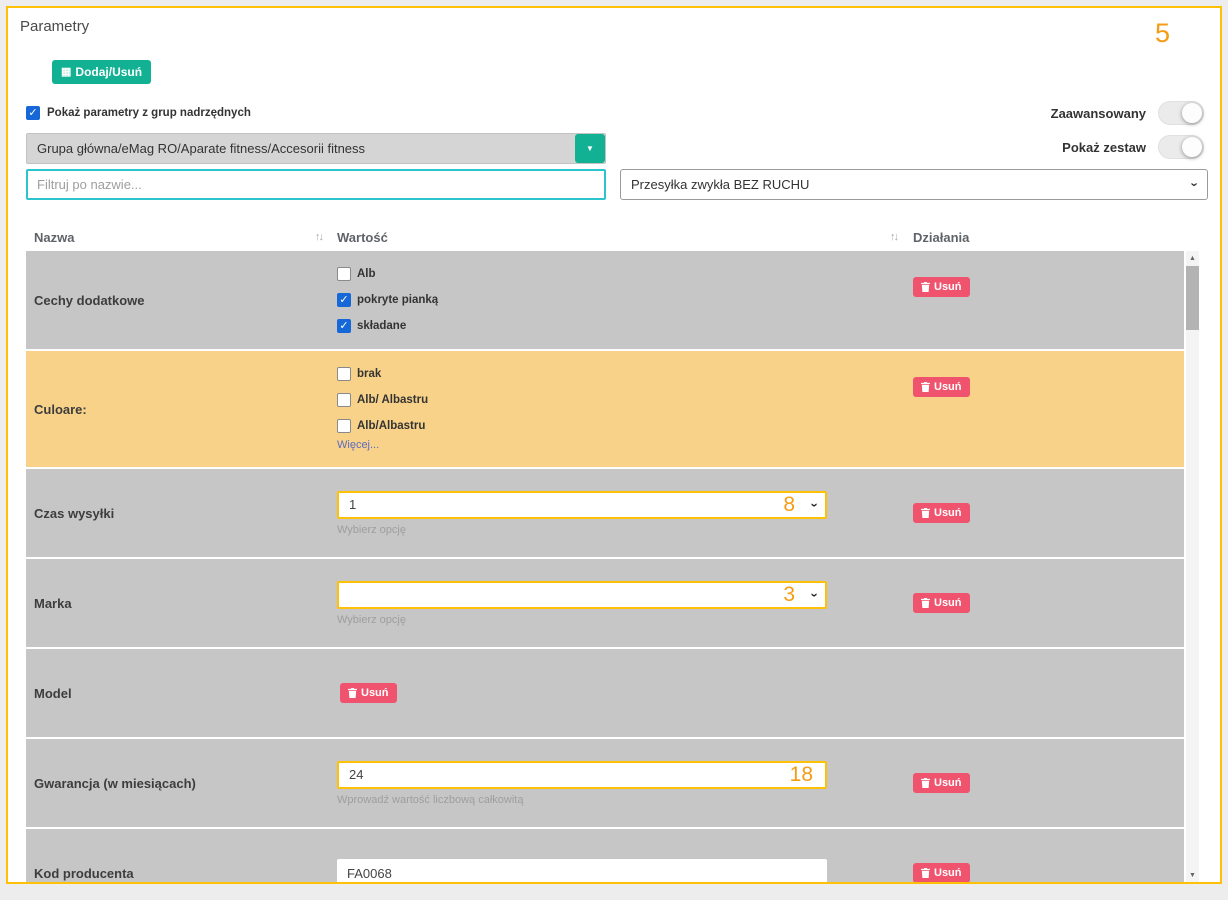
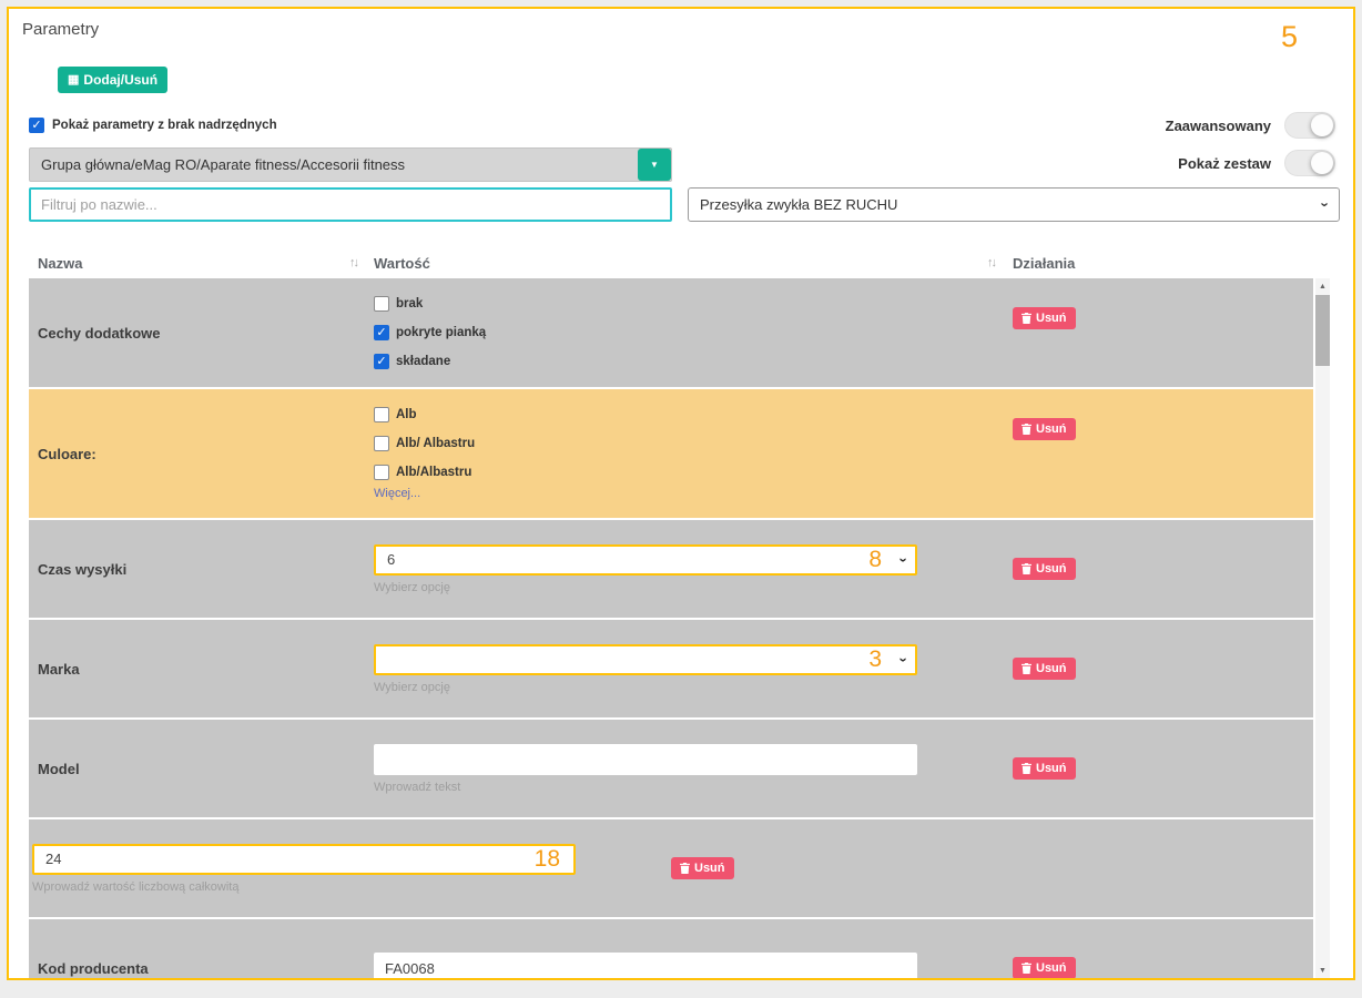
  Parametry
  5
  ▦
  Dodaj/Usuń
  ✓
- Pokaż parametry z grup nadrzędnych
+ Pokaż parametry z brak nadrzędnych
  Zaawansowany
  Pokaż zestaw
  Grupa główna/eMag RO/Aparate fitness/Accesorii fitness
  ▼
  Filtruj po nazwie...
  Przesyłka zwykła BEZ RUCHU
  Nazwa
  ↑↓
  Wartość
  ↑↓
  Działania
  Cechy dodatkowe
- Alb
+ brak
  ✓
  pokryte pianką
  ✓
  składane
  Usuń
  Culoare:
- brak
+ Alb
  Alb/ Albastru
  Alb/Albastru
  Więcej...
  Usuń
  Czas wysyłki
- 1
+ 6
  8
  Wybierz opcję
  Usuń
  Marka
  3
  Wybierz opcję
  Usuń
  Model
+ Wprowadź tekst
  Usuń
- Gwarancja (w miesiącach)
  24
  18
  Wprowadź wartość liczbową całkowitą
  Usuń
  Kod producenta
  FA0068
  Usuń
